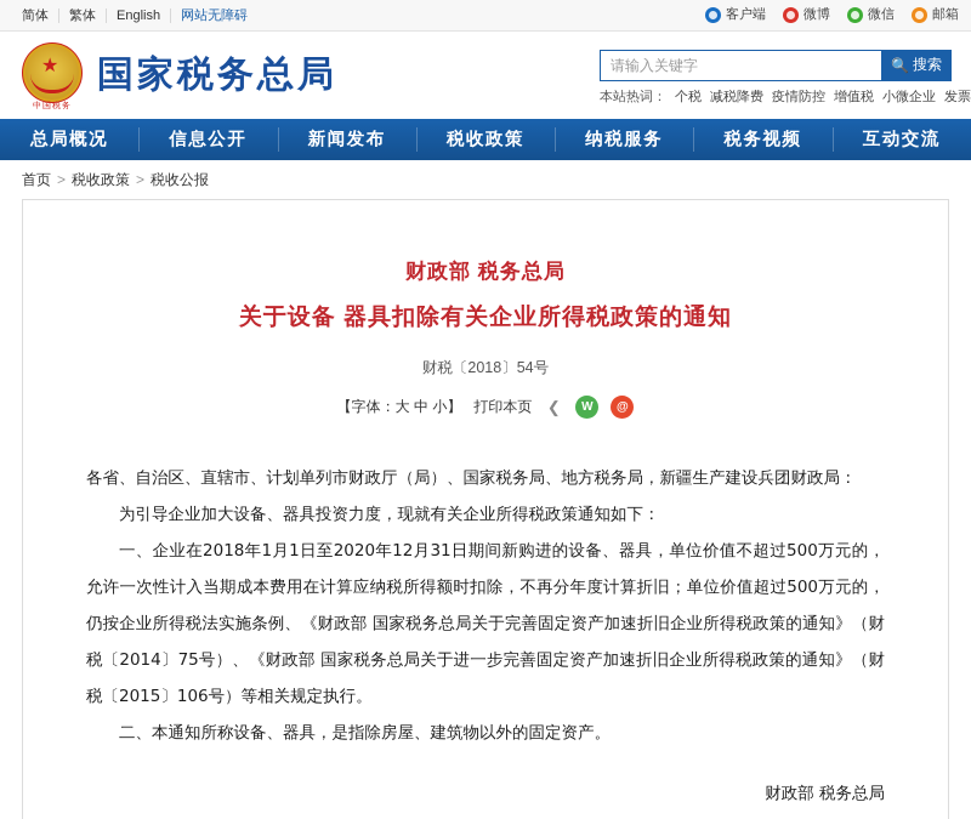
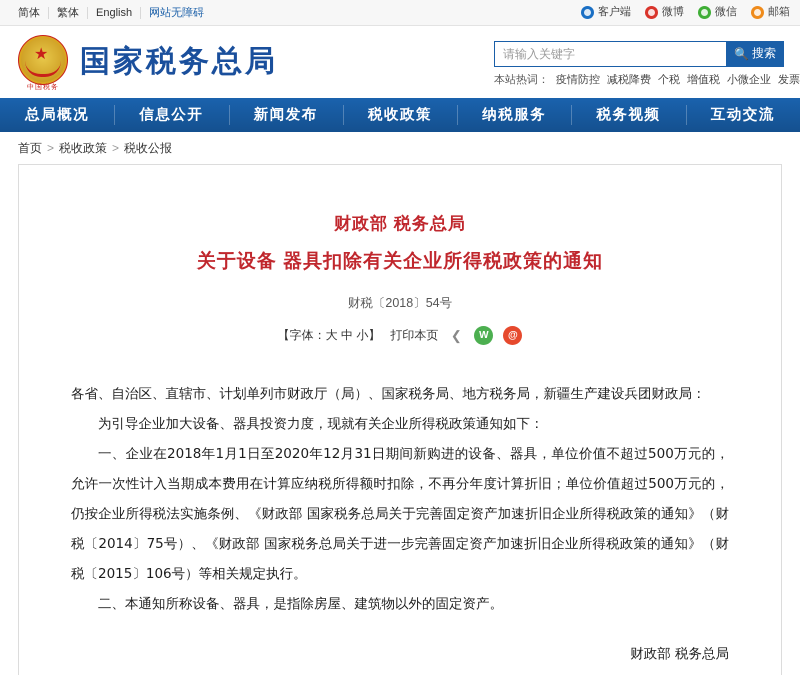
  简体
  繁体
  English
  网站无障碍
  客户端
  微博
  微信
  邮箱
  ★
  国家税务总局
  请输入关键字
  🔍
  搜索
  本站热词：
- 个税
+ 疫情防控
  减税降费
- 疫情防控
+ 个税
  增值税
  小微企业
  发票
  总局概况
  信息公开
  新闻发布
  税收政策
  纳税服务
  税务视频
  互动交流
  首页
  >
  税收政策
  >
  税收公报
  财政部 税务总局
  关于设备 器具扣除有关企业所得税政策的通知
  财税〔2018〕54号
  【字体：大 中 小】
  打印本页
  ❮
  W
  @
  各省、自治区、直辖市、计划单列市财政厅（局）、国家税务局、地方税务局，新疆生产建设兵团财政局：
  为引导企业加大设备、器具投资力度，现就有关企业所得税政策通知如下：
  一、企业在2018年1月1日至2020年12月31日期间新购进的设备、器具，单位价值不超过500万元的，允许一次性计入当期成本费用在计算应纳税所得额时扣除，不再分年度计算折旧；单位价值超过500万元的，仍按企业所得税法实施条例、《财政部 国家税务总局关于完善固定资产加速折旧企业所得税政策的通知》（财税〔2014〕75号）、《财政部 国家税务总局关于进一步完善固定资产加速折旧企业所得税政策的通知》（财税〔2015〕106号）等相关规定执行。
  二、本通知所称设备、器具，是指除房屋、建筑物以外的固定资产。
  财政部 税务总局
